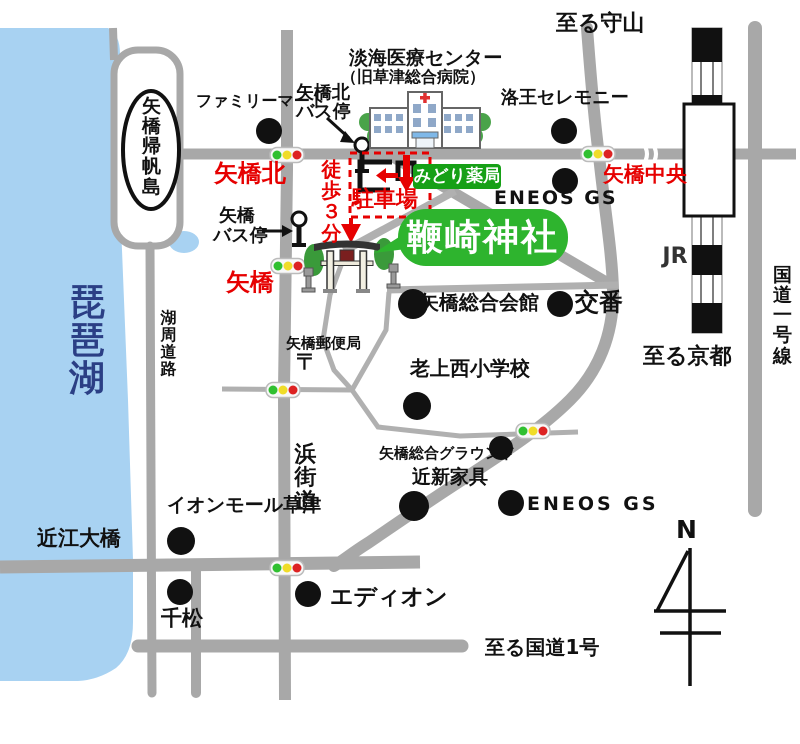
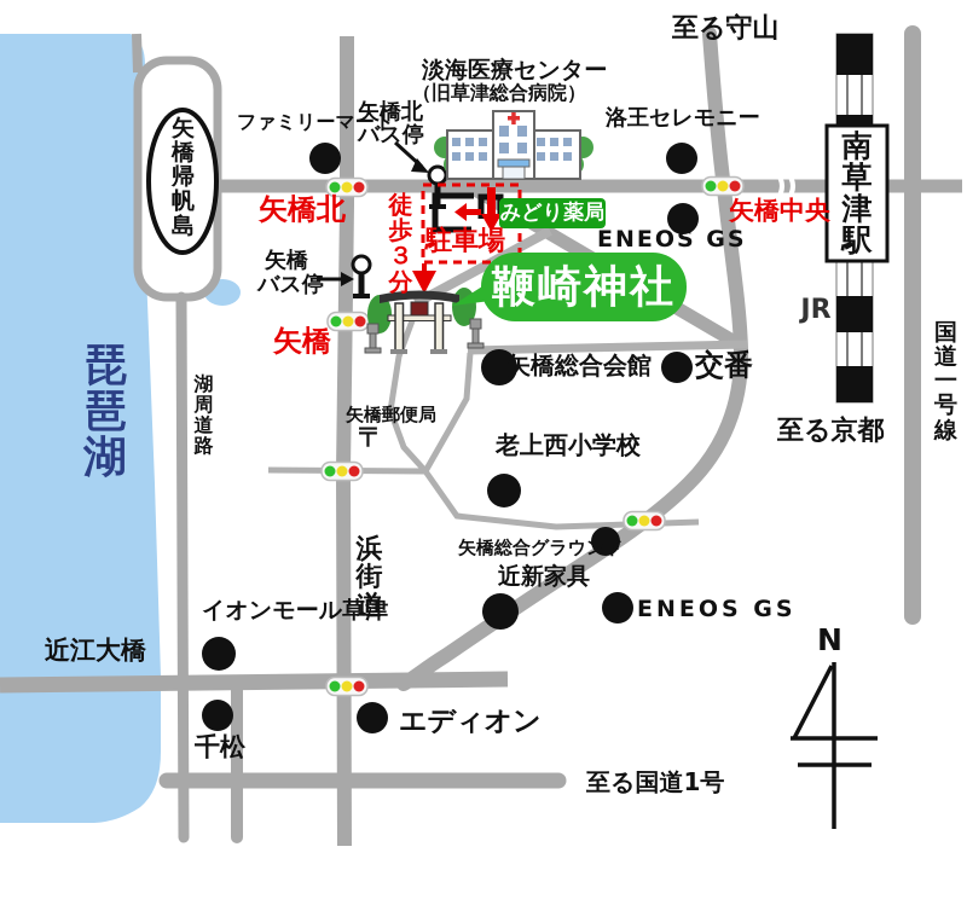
  至る守山
  淡海医療センター
  （旧草津総合病院）
  ファミリーマート
  矢橋北
  バス停
  洛王セレモニー
  矢橋北
  矢橋中央
  みどり薬局
  ENEOS GS
  徒歩３分
  駐車場
  矢橋
  バス停
  矢橋
  鞭崎神社
  矢橋総合会館
  交番
+ 南草津駅
  JR
  国道一号線
  至る京都
  矢橋郵便局
  〒
  老上西小学校
  琵琶湖
  湖周道路
  浜街道
  矢橋総合グラウンド
  近新家具
  ENEOS GS
  イオンモール草津
  近江大橋
  千松
  エディオン
  至る国道1号
  N
  矢橋帰帆島
